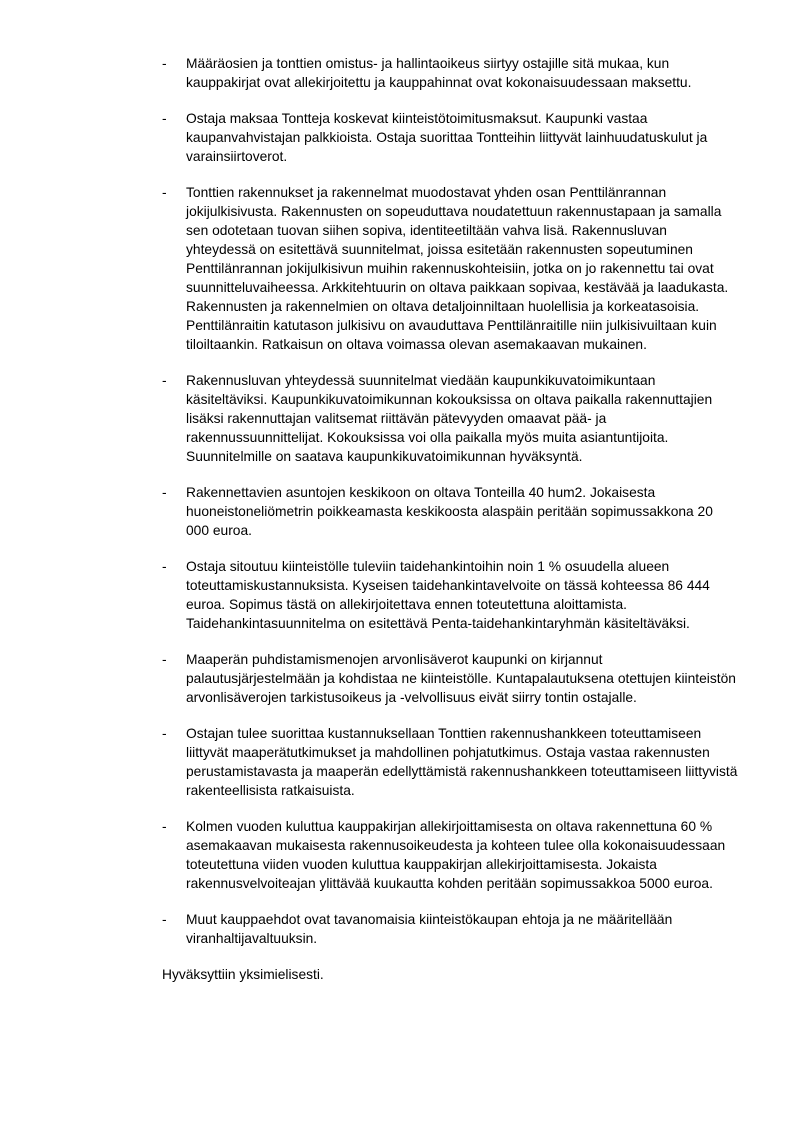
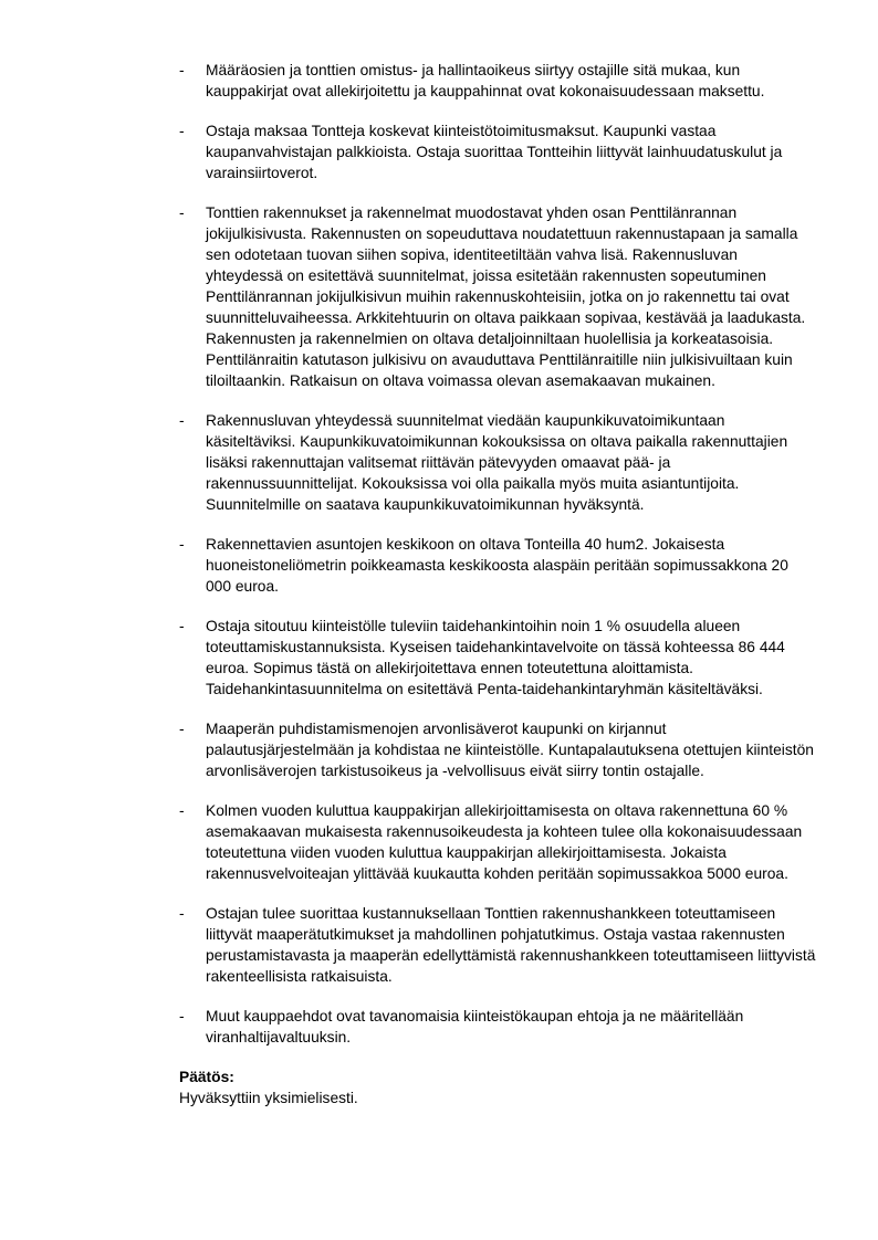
  -
  Määräosien ja tonttien omistus- ja hallintaoikeus siirtyy ostajille sitä mukaa, kun kauppakirjat ovat allekirjoitettu ja kauppahinnat ovat kokonaisuudessaan maksettu.
  -
  Ostaja maksaa Tontteja koskevat kiinteistötoimitusmaksut. Kaupunki vastaa kaupanvahvistajan palkkioista. Ostaja suorittaa Tontteihin liittyvät lainhuudatuskulut ja varainsiirtoverot.
  -
  Tonttien rakennukset ja rakennelmat muodostavat yhden osan Penttilänrannan jokijulkisivusta. Rakennusten on sopeuduttava noudatettuun rakennustapaan ja samalla sen odotetaan tuovan siihen sopiva, identiteetiltään vahva lisä. Rakennusluvan yhteydessä on esitettävä suunnitelmat, joissa esitetään rakennusten sopeutuminen Penttilänrannan jokijulkisivun muihin rakennuskohteisiin, jotka on jo rakennettu tai ovat suunnitteluvaiheessa. Arkkitehtuurin on oltava paikkaan sopivaa, kestävää ja laadukasta. Rakennusten ja rakennelmien on oltava detaljoinniltaan huolellisia ja korkeatasoisia. Penttilänraitin katutason julkisivu on avauduttava Penttilänraitille niin julkisivuiltaan kuin tiloiltaankin. Ratkaisun on oltava voimassa olevan asemakaavan mukainen.
  -
  Rakennusluvan yhteydessä suunnitelmat viedään kaupunkikuvatoimikuntaan käsiteltäviksi. Kaupunkikuvatoimikunnan kokouksissa on oltava paikalla rakennuttajien lisäksi rakennuttajan valitsemat riittävän pätevyyden omaavat pää- ja rakennussuunnittelijat. Kokouksissa voi olla paikalla myös muita asiantuntijoita. Suunnitelmille on saatava kaupunkikuvatoimikunnan hyväksyntä.
  -
  Rakennettavien asuntojen keskikoon on oltava Tonteilla 40 hum2. Jokaisesta huoneistoneliömetrin poikkeamasta keskikoosta alaspäin peritään sopimussakkona 20 000 euroa.
  -
  Ostaja sitoutuu kiinteistölle tuleviin taidehankintoihin noin 1 % osuudella alueen toteuttamiskustannuksista. Kyseisen taidehankintavelvoite on tässä kohteessa 86 444 euroa. Sopimus tästä on allekirjoitettava ennen toteutettuna aloittamista. Taidehankintasuunnitelma on esitettävä Penta-taidehankintaryhmän käsiteltäväksi.
  -
  Maaperän puhdistamismenojen arvonlisäverot kaupunki on kirjannut palautusjärjestelmään ja kohdistaa ne kiinteistölle. Kuntapalautuksena otettujen kiinteistön arvonlisäverojen tarkistusoikeus ja -velvollisuus eivät siirry tontin ostajalle.
  -
- Ostajan tulee suorittaa kustannuksellaan Tonttien rakennushankkeen toteuttamiseen liittyvät maaperätutkimukset ja mahdollinen pohjatutkimus. Ostaja vastaa rakennusten perustamistavasta ja maaperän edellyttämistä rakennushankkeen toteuttamiseen liittyvistä rakenteellisista ratkaisuista.
+ Kolmen vuoden kuluttua kauppakirjan allekirjoittamisesta on oltava rakennettuna 60 % asemakaavan mukaisesta rakennusoikeudesta ja kohteen tulee olla kokonaisuudessaan toteutettuna viiden vuoden kuluttua kauppakirjan allekirjoittamisesta. Jokaista rakennusvelvoiteajan ylittävää kuukautta kohden peritään sopimussakkoa 5000 euroa.
  -
- Kolmen vuoden kuluttua kauppakirjan allekirjoittamisesta on oltava rakennettuna 60 % asemakaavan mukaisesta rakennusoikeudesta ja kohteen tulee olla kokonaisuudessaan toteutettuna viiden vuoden kuluttua kauppakirjan allekirjoittamisesta. Jokaista rakennusvelvoiteajan ylittävää kuukautta kohden peritään sopimussakkoa 5000 euroa.
+ Ostajan tulee suorittaa kustannuksellaan Tonttien rakennushankkeen toteuttamiseen liittyvät maaperätutkimukset ja mahdollinen pohjatutkimus. Ostaja vastaa rakennusten perustamistavasta ja maaperän edellyttämistä rakennushankkeen toteuttamiseen liittyvistä rakenteellisista ratkaisuista.
  -
  Muut kauppaehdot ovat tavanomaisia kiinteistökaupan ehtoja ja ne määritellään viranhaltijavaltuuksin.
+ Päätös:
  Hyväksyttiin yksimielisesti.
